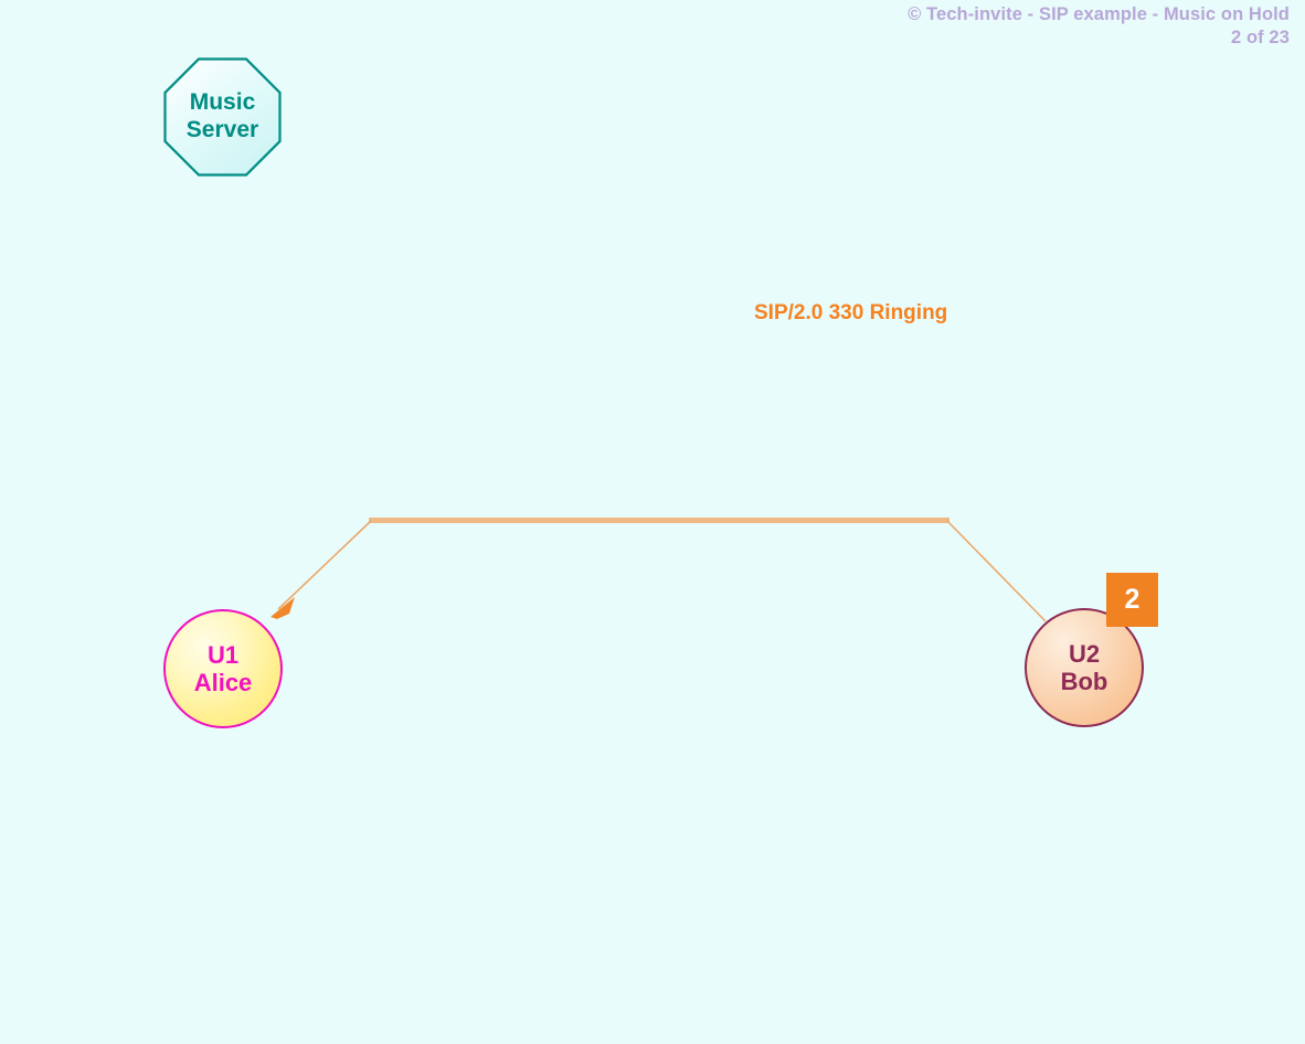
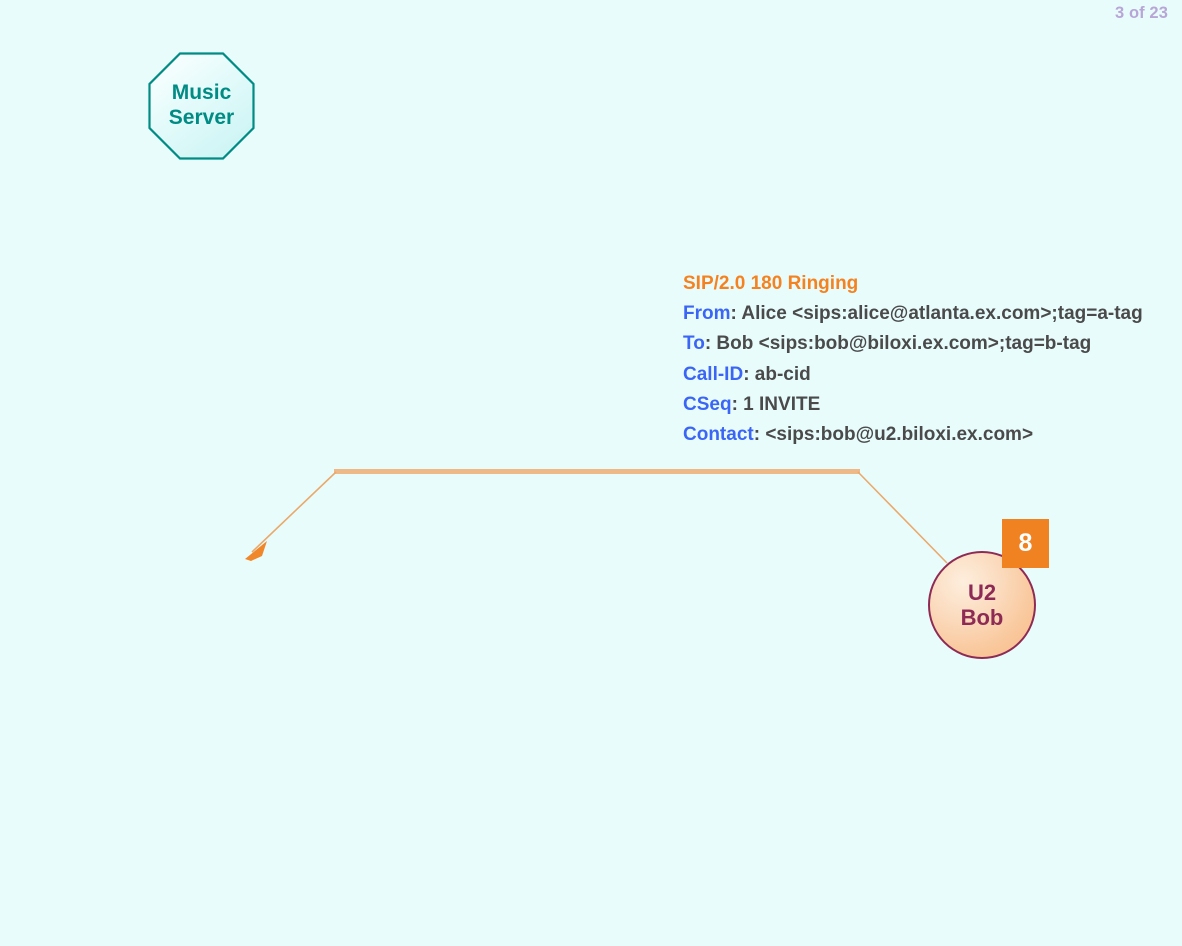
- © Tech-invite - SIP example - Music on Hold
- 2 of 23
+ 3 of 23
  Music
  Server
- U1
- Alice
  U2
  Bob
- 2
+ 8
- SIP/2.0 330 Ringing
+ SIP/2.0 180 Ringing
+ From: Alice <sips:alice@atlanta.ex.com>;tag=a-tag
+ To: Bob <sips:bob@biloxi.ex.com>;tag=b-tag
+ Call-ID: ab-cid
+ CSeq: 1 INVITE
+ Contact: <sips:bob@u2.biloxi.ex.com>
